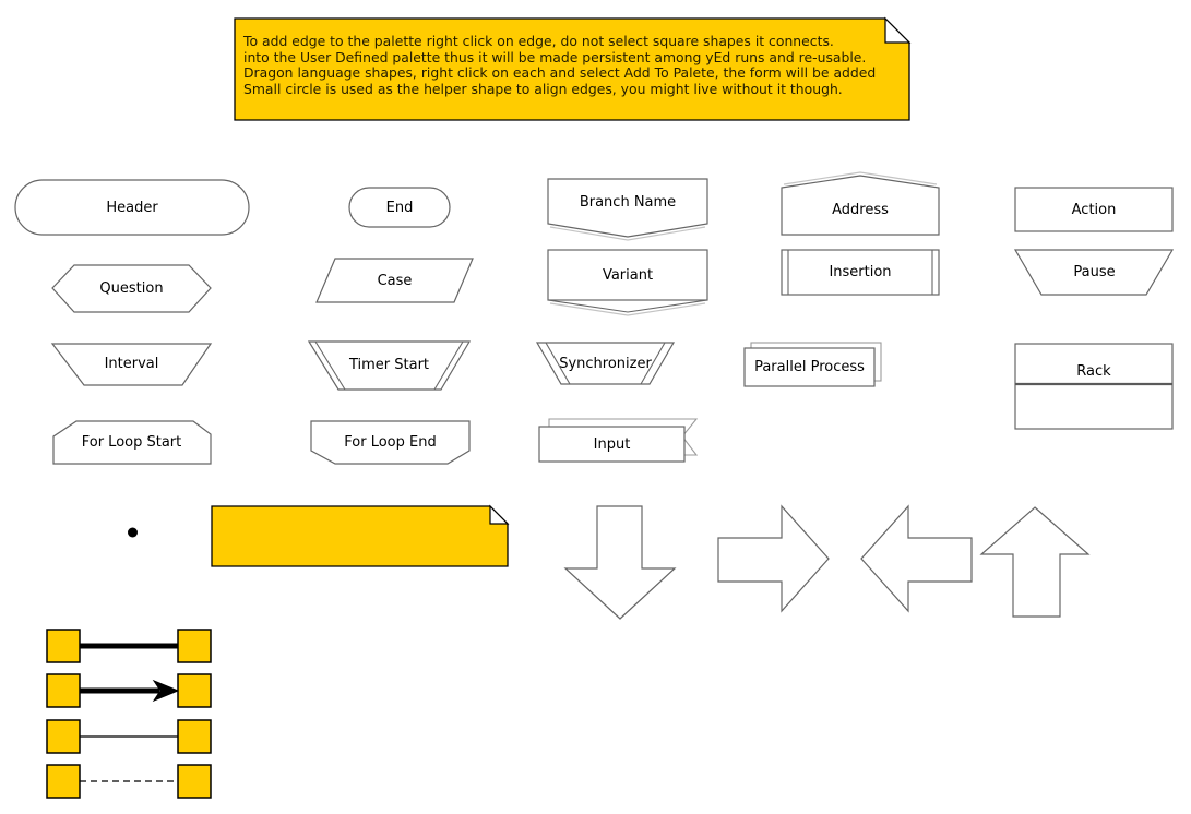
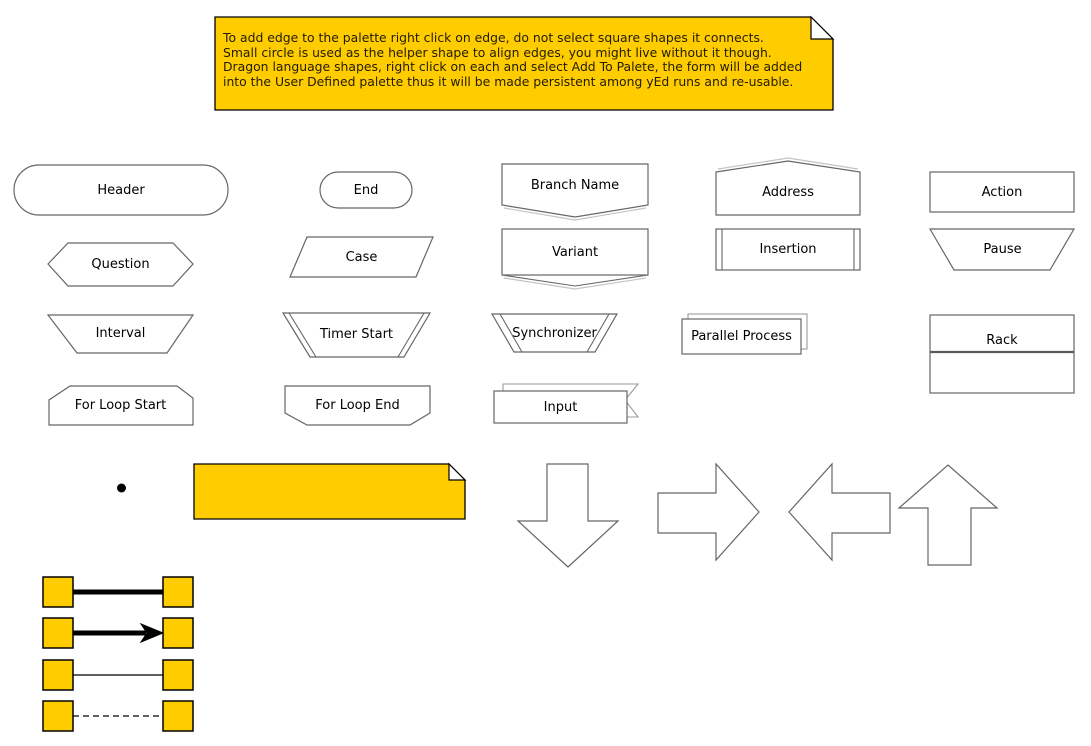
  To add edge to the palette right click on edge, do not select square shapes it connects.
- into the User Defined palette thus it will be made persistent among yEd runs and re-usable.
+ Small circle is used as the helper shape to align edges, you might live without it though.
  Dragon language shapes, right click on each and select Add To Palete, the form will be added
- Small circle is used as the helper shape to align edges, you might live without it though.
+ into the User Defined palette thus it will be made persistent among yEd runs and re-usable.
  Header
  End
  Branch Name
  Address
  Action
  Question
  Case
  Variant
  Insertion
  Pause
  Interval
  Timer Start
  Synchronizer
  Parallel Process
  Rack
  For Loop Start
  For Loop End
  Input
